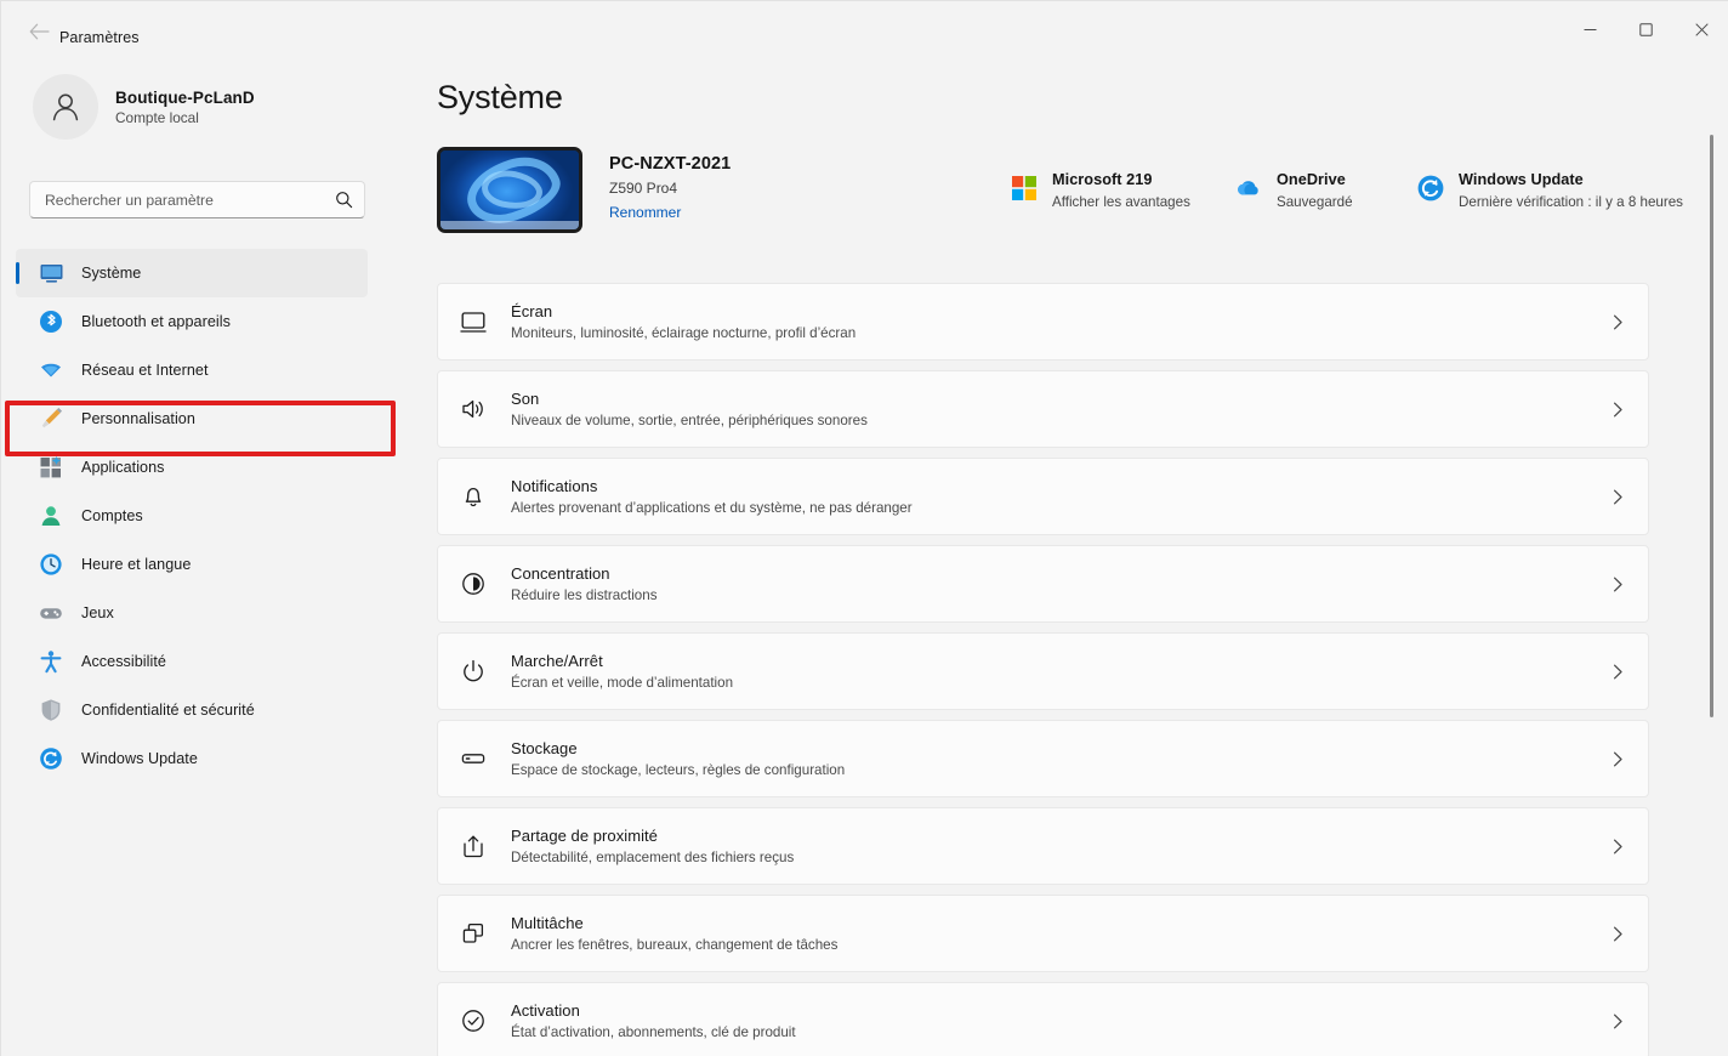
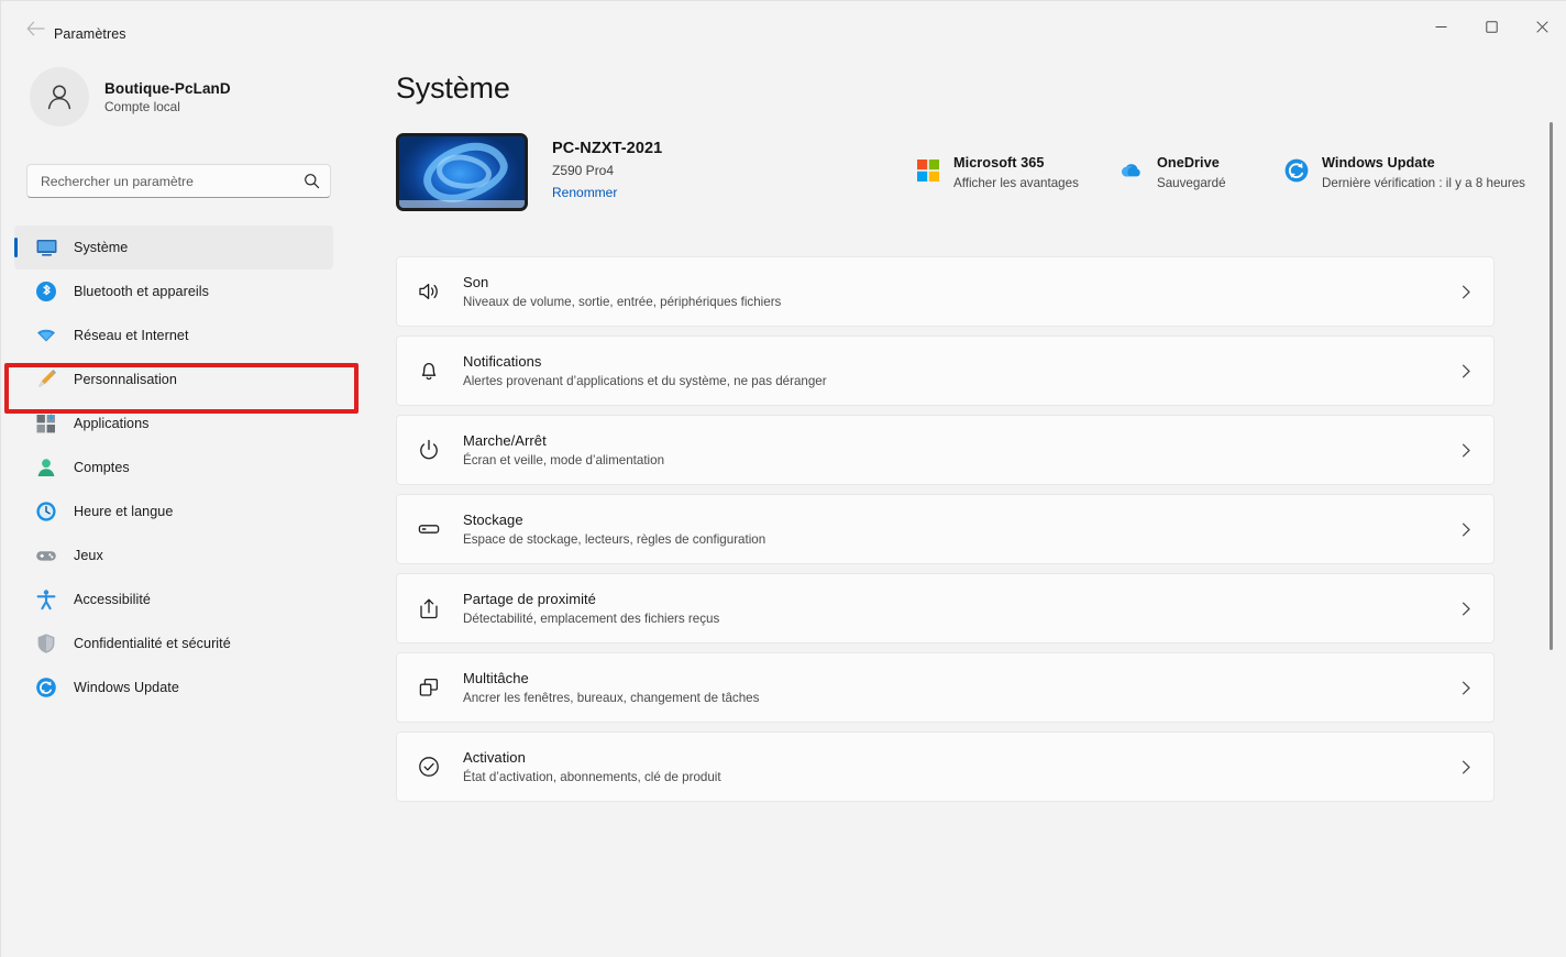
  Paramètres
  Boutique-PcLanD
  Compte local
  Rechercher un paramètre
  Système
  Bluetooth et appareils
  Réseau et Internet
  Personnalisation
  Applications
  Comptes
  Heure et langue
  Jeux
  Accessibilité
  Confidentialité et sécurité
  Windows Update
  Système
  PC-NZXT-2021
  Z590 Pro4
  Renommer
- Microsoft 219
+ Microsoft 365
  Afficher les avantages
  OneDrive
  Sauvegardé
  Windows Update
  Dernière vérification : il y a 8 heures
- Écran
- Moniteurs, luminosité, éclairage nocturne, profil d’écran
  Son
- Niveaux de volume, sortie, entrée, périphériques sonores
+ Niveaux de volume, sortie, entrée, périphériques fichiers
  Notifications
  Alertes provenant d’applications et du système, ne pas déranger
- Concentration
- Réduire les distractions
  Marche/Arrêt
  Écran et veille, mode d’alimentation
  Stockage
  Espace de stockage, lecteurs, règles de configuration
  Partage de proximité
  Détectabilité, emplacement des fichiers reçus
  Multitâche
  Ancrer les fenêtres, bureaux, changement de tâches
  Activation
  État d’activation, abonnements, clé de produit
